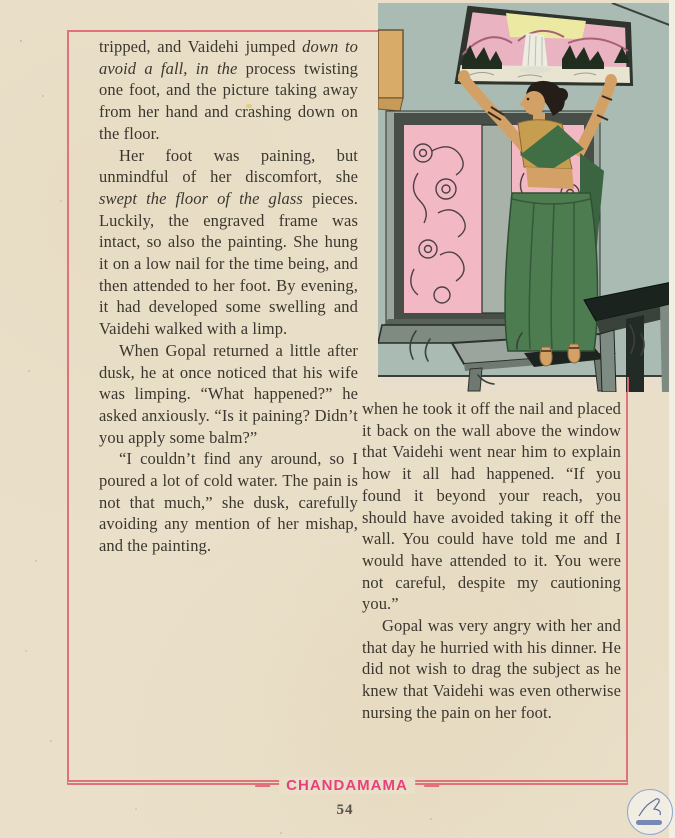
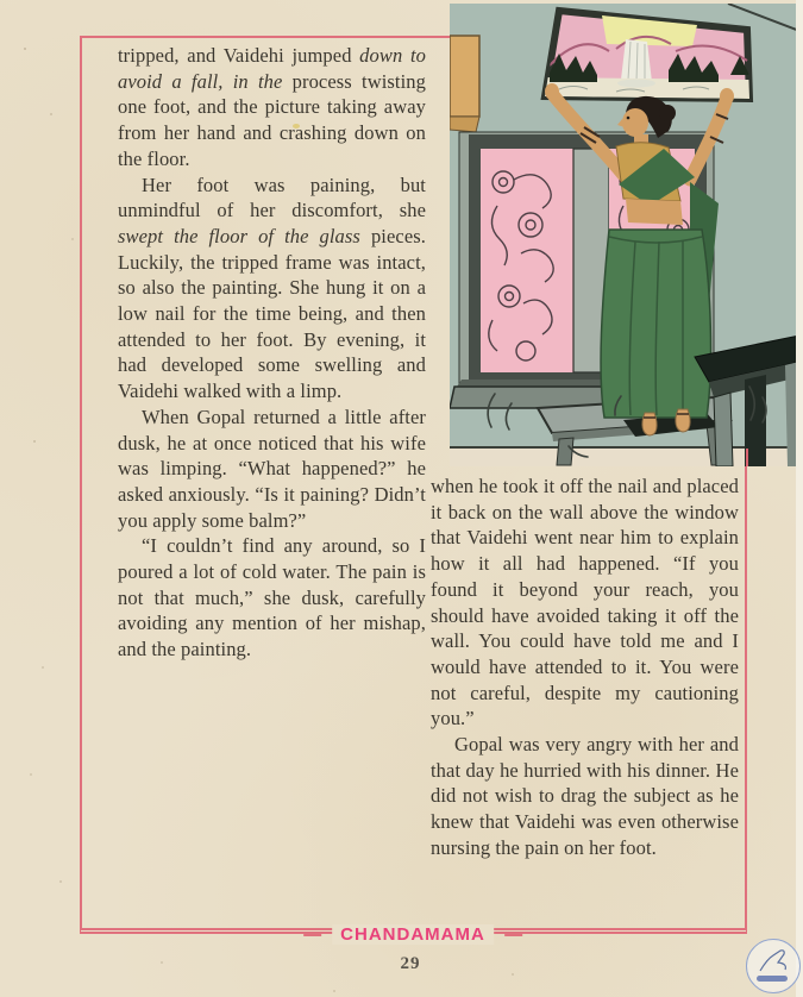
  tripped, and Vaidehi jumped down to avoid a fall, in the process twisting one foot, and the picture taking away from her hand and crashing down on the floor.
- Her foot was paining, but unmindful of her discomfort, she swept the floor of the glass pieces. Luckily, the engraved frame was intact, so also the painting. She hung it on a low nail for the time being, and then attended to her foot. By evening, it had developed some swelling and Vaidehi walked with a limp.
+ Her foot was paining, but unmindful of her discomfort, she swept the floor of the glass pieces. Luckily, the tripped frame was intact, so also the painting. She hung it on a low nail for the time being, and then attended to her foot. By evening, it had developed some swelling and Vaidehi walked with a limp.
  When Gopal returned a little after dusk, he at once noticed that his wife was limping. “What happened?” he asked anxiously. “Is it paining? Didn’t you apply some balm?”
  “I couldn’t find any around, so I poured a lot of cold water. The pain is not that much,” she dusk, carefully avoiding any mention of her mishap, and the painting.
  when he took it off the nail and placed it back on the wall above the window that Vaidehi went near him to explain how it all had happened. “If you found it beyond your reach, you should have avoided taking it off the wall. You could have told me and I would have attended to it. You were not careful, despite my cautioning you.”
  Gopal was very angry with her and that day he hurried with his dinner. He did not wish to drag the subject as he knew that Vaidehi was even otherwise nursing the pain on her foot.
  CHANDAMAMA
- 54
+ 29
